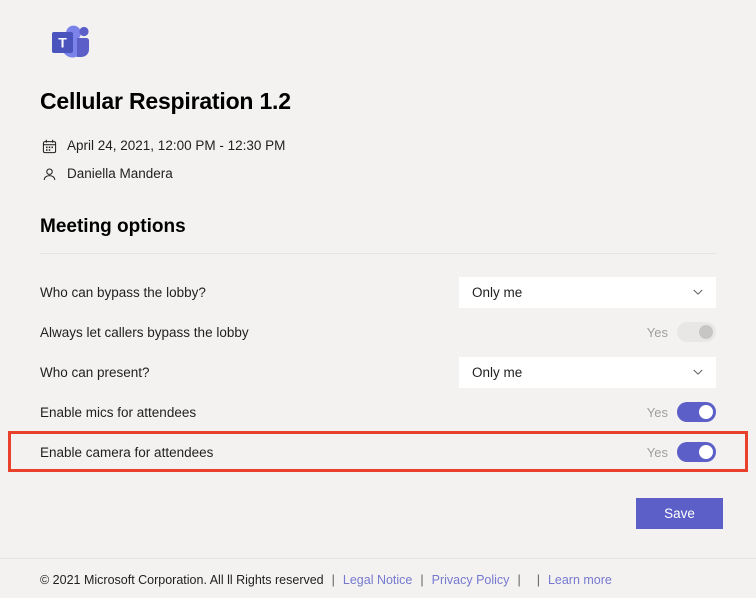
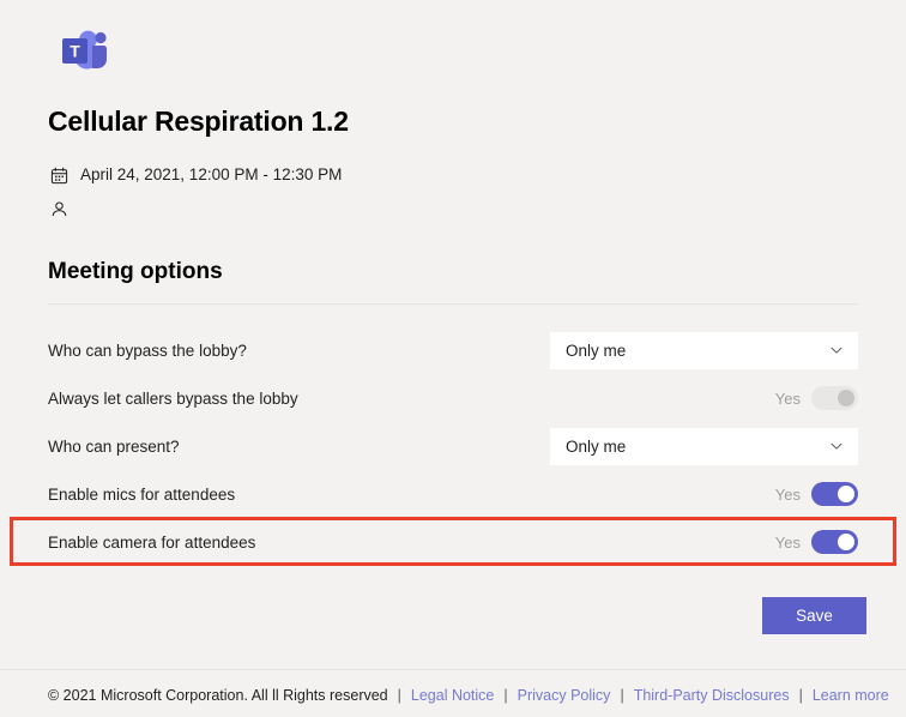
  T
  Cellular Respiration 1.2
  April 24, 2021, 12:00 PM - 12:30 PM
- Daniella Mandera
  Meeting options
  Who can bypass the lobby?
  Only me
  Always let callers bypass the lobby
  Yes
  Who can present?
  Only me
  Enable mics for attendees
  Yes
  Enable camera for attendees
  Yes
  Save
  © 2021 Microsoft Corporation. All ll Rights reserved
  |
  Legal Notice
  |
  Privacy Policy
  |
+ Third-Party Disclosures
  |
  Learn more
